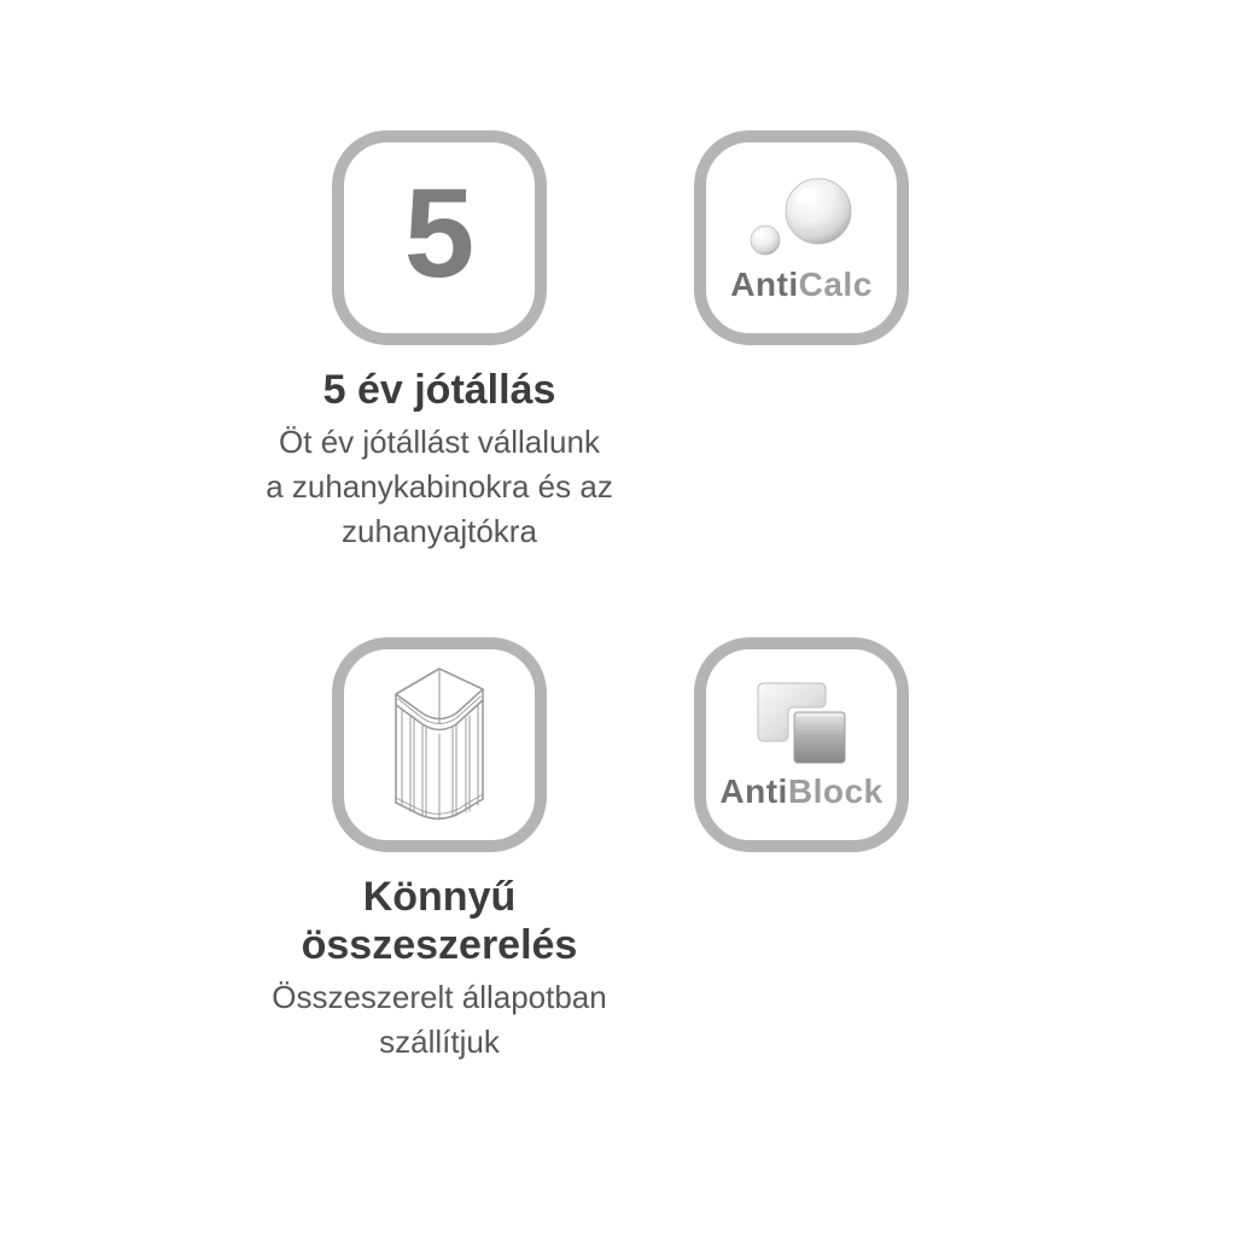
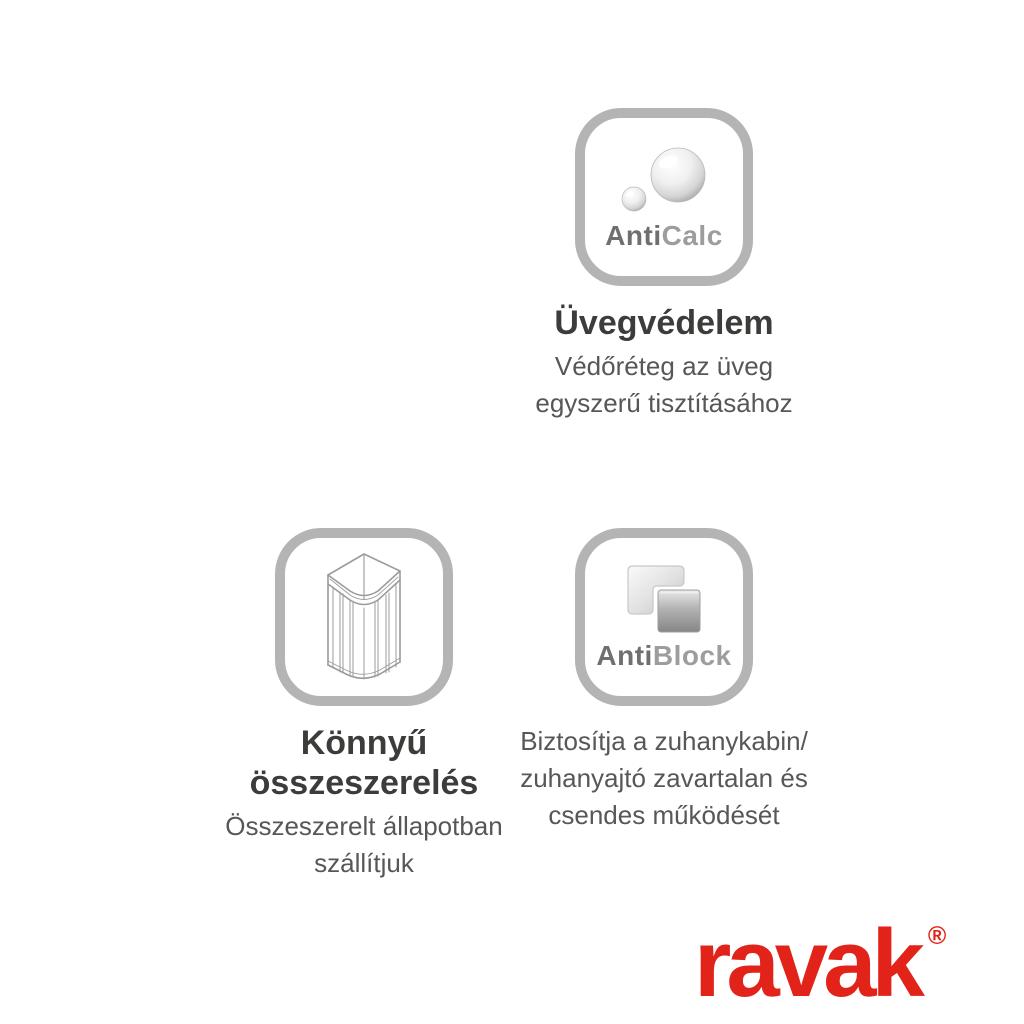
- 5
- 5 év jótállás
- Öt év jótállást vállalunk
- a zuhanykabinokra és az
- zuhanyajtókra
  AntiCalc
+ Üvegvédelem
+ Védőréteg az üveg
+ egyszerű tisztításához
  Könnyű
  összeszerelés
  Összeszerelt állapotban
  szállítjuk
  AntiBlock
+ Biztosítja a zuhanykabin/
+ zuhanyajtó zavartalan és
+ csendes működését
+ ravak ®
